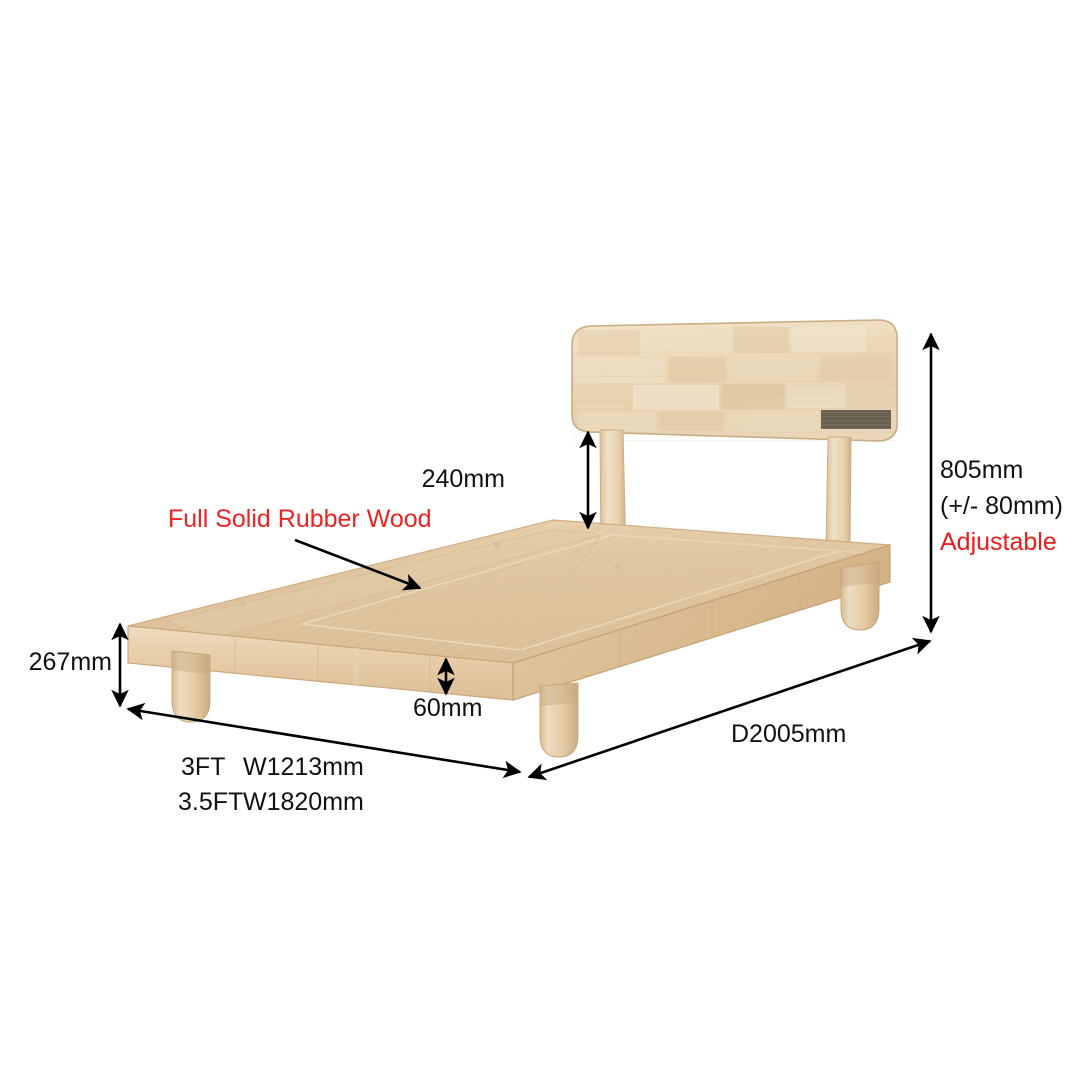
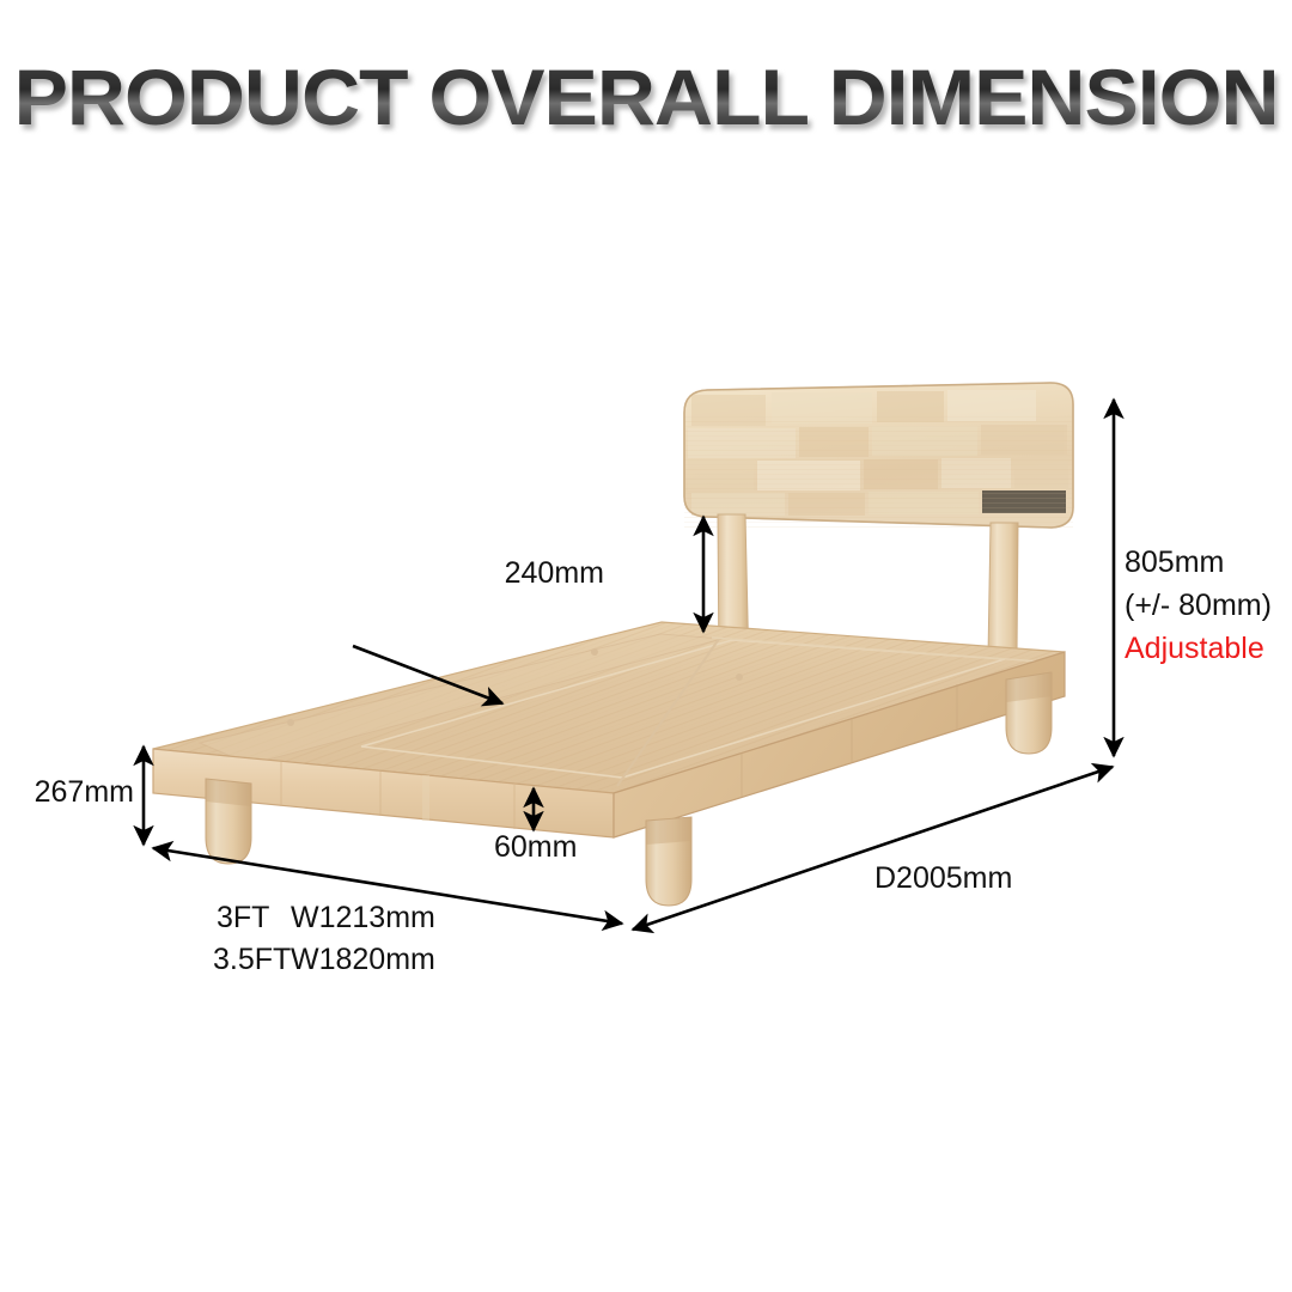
+ PRODUCT OVERALL DIMENSION
  240mm
  805mm
  (+/- 80mm)
  Adjustable
  267mm
  60mm
  3FT
  W1213mm
  3.5FT
  W1820mm
  D2005mm
- Full Solid Rubber Wood
